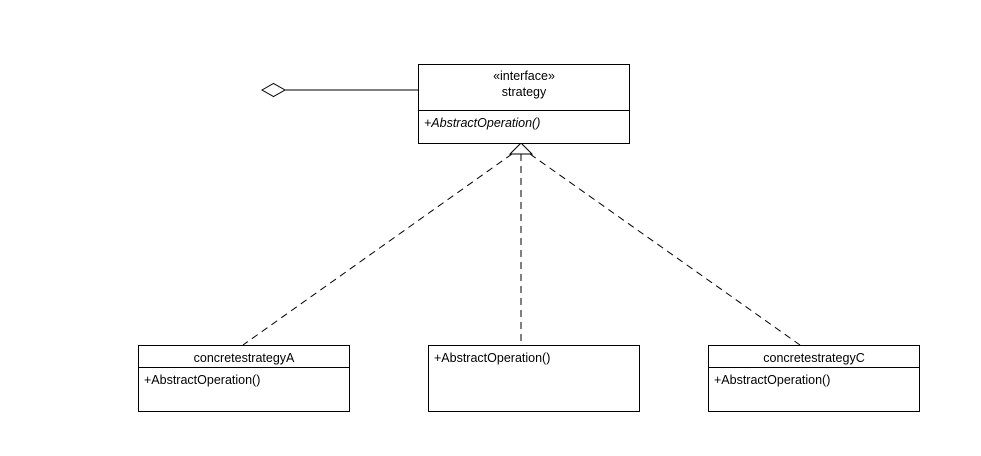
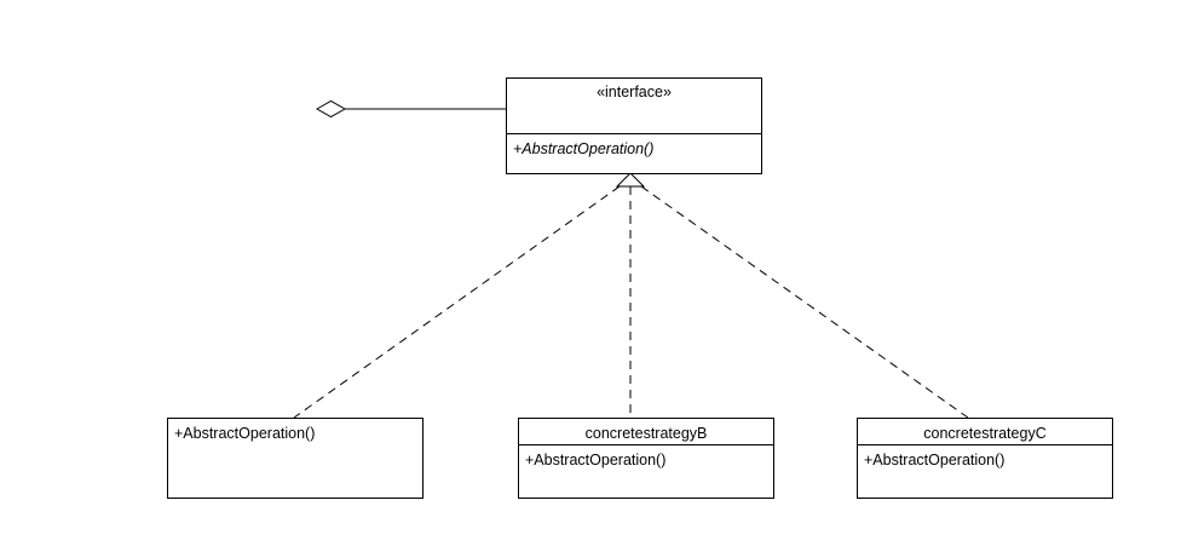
  «interface»
- strategy
  +AbstractOperation()
- concretestrategyA
  +AbstractOperation()
+ concretestrategyB
  +AbstractOperation()
  concretestrategyC
  +AbstractOperation()
